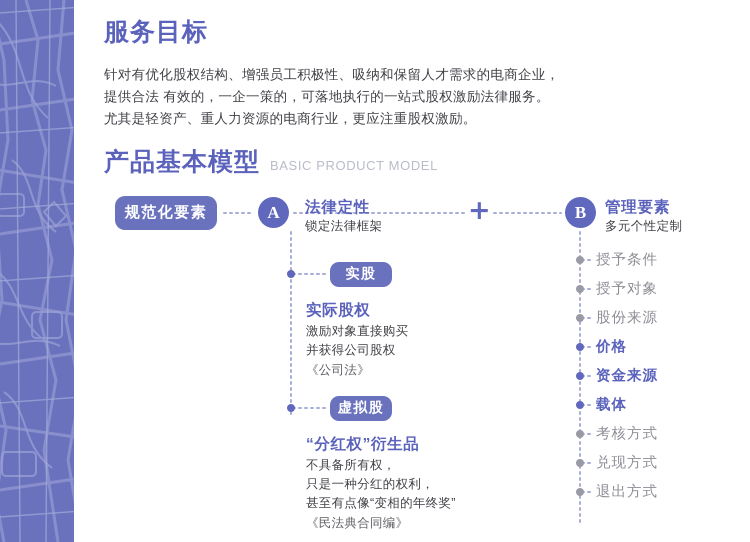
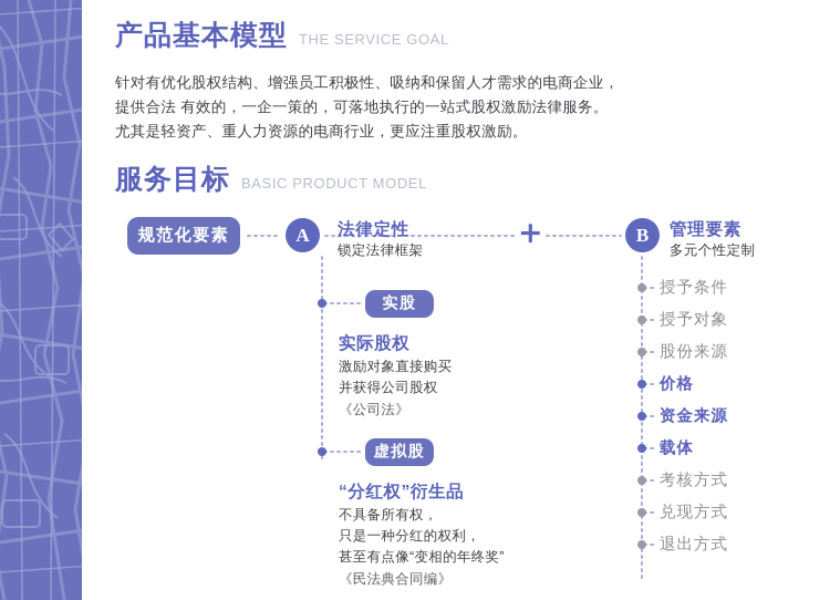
- 服务目标
+ 产品基本模型
+ THE SERVICE GOAL
  针对有优化股权结构、增强员工积极性、吸纳和保留人才需求的电商企业，
  提供合法 有效的，一企一策的，可落地执行的一站式股权激励法律服务。
  尤其是轻资产、重人力资源的电商行业，更应注重股权激励。
- 产品基本模型
+ 服务目标
  BASIC PRODUCT MODEL
  规范化要素
  A
  法律定性
  锁定法律框架
  +
  B
  管理要素
  多元个性定制
  实股
  实际股权
  激励对象直接购买
  并获得公司股权
  《公司法》
  虚拟股
  “分红权”衍生品
  不具备所有权，
  只是一种分红的权利，
  甚至有点像“变相的年终奖”
  《民法典合同编》
  授予条件
  授予对象
  股份来源
  价格
  资金来源
  载体
  考核方式
  兑现方式
  退出方式
